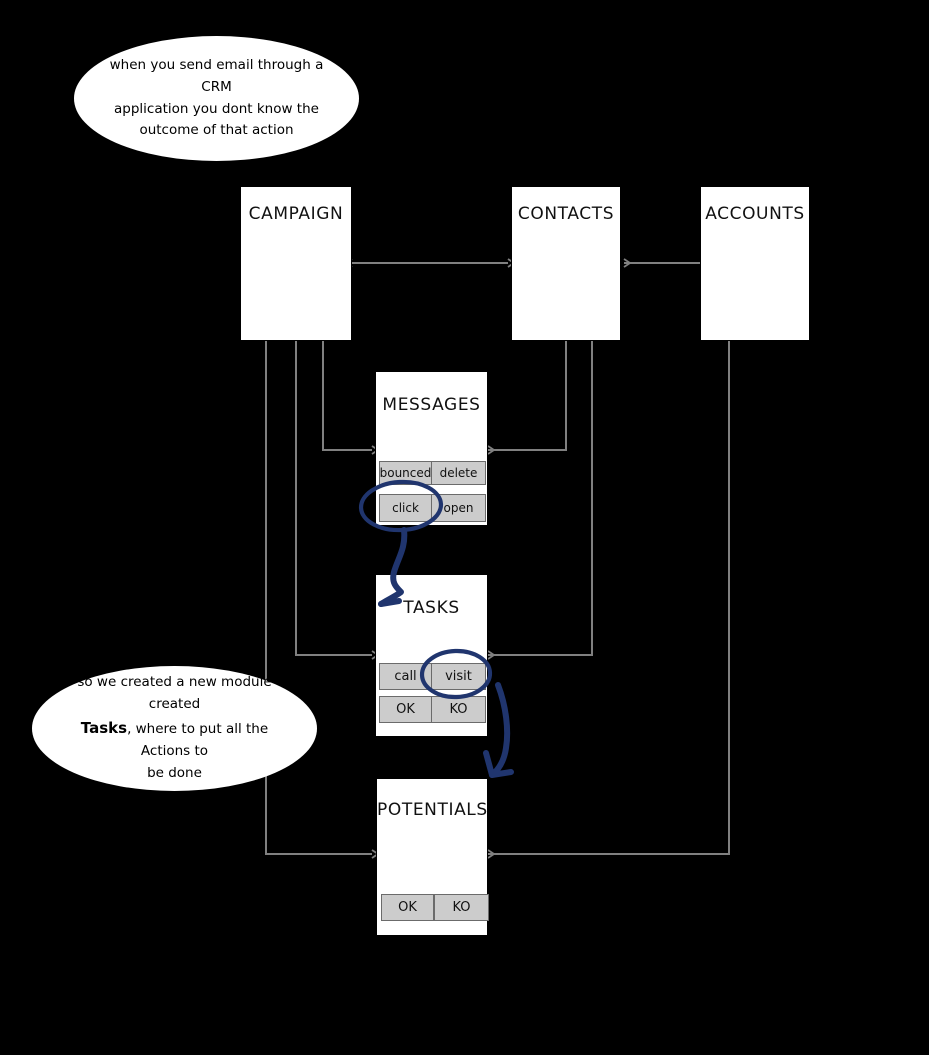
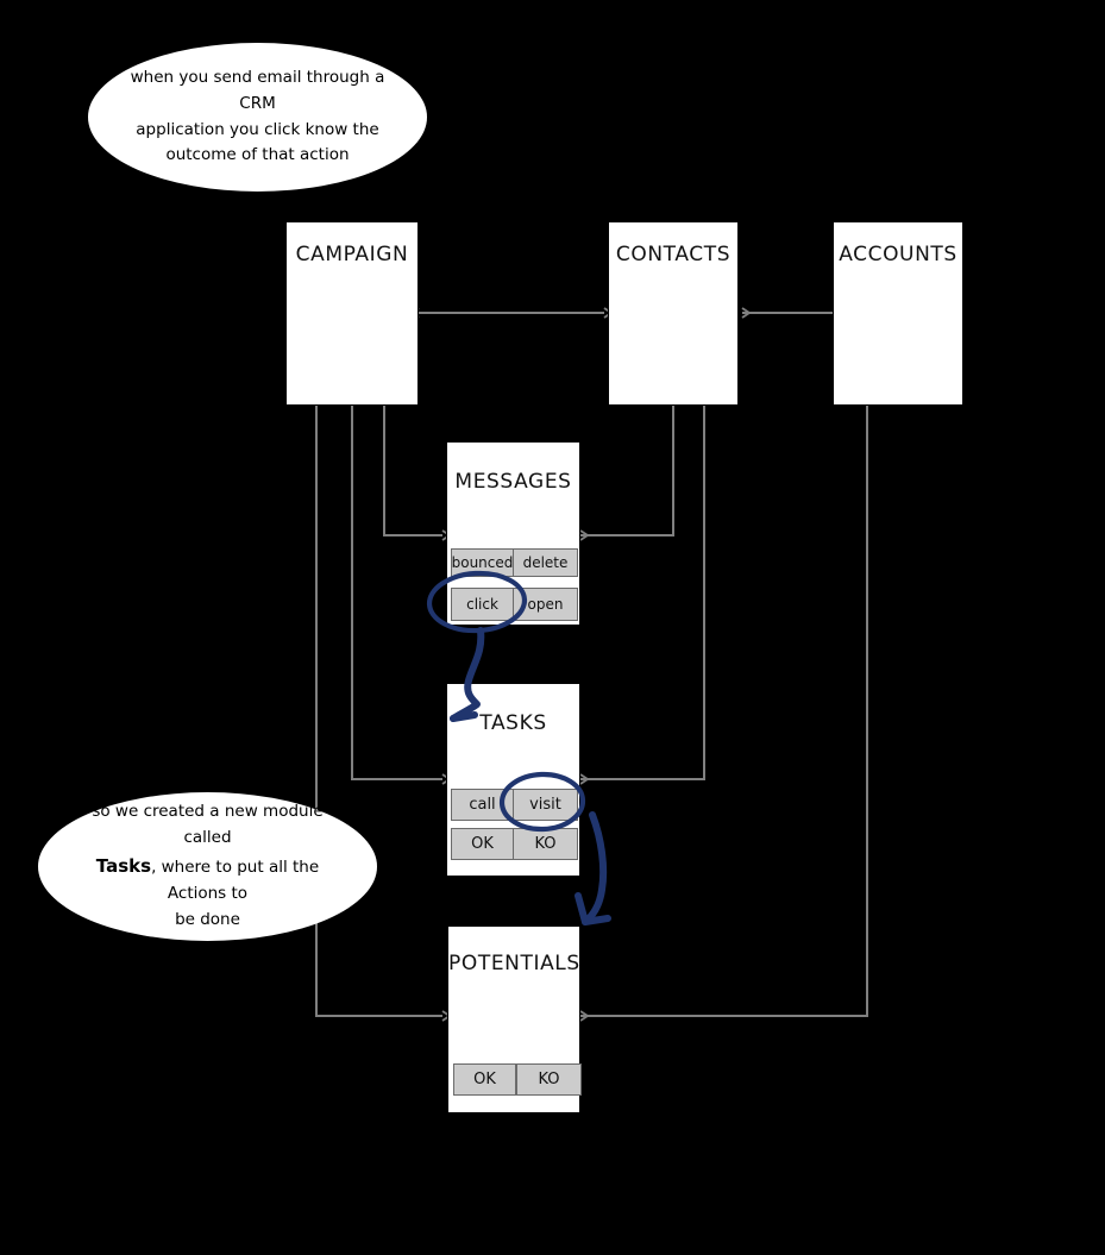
  CAMPAIGN
  CONTACTS
  ACCOUNTS
  MESSAGES
  bounced
  delete
  click
  open
  TASKS
  call
  visit
  OK
  KO
  POTENTIALS
  OK
  KO
  when you send email through a CRM
- application you dont know the
+ application you click know the
  outcome of that action
- so we created a new module created
+ so we created a new module called
  Tasks, where to put all the Actions to
  be done
